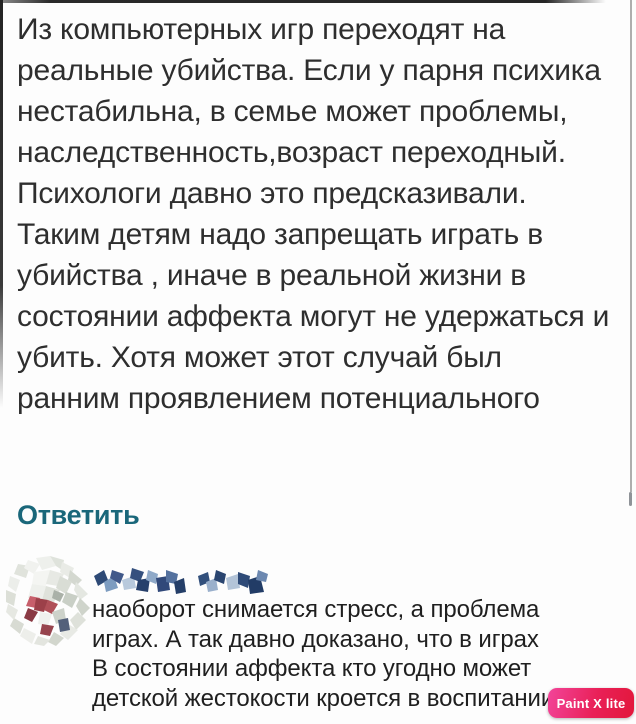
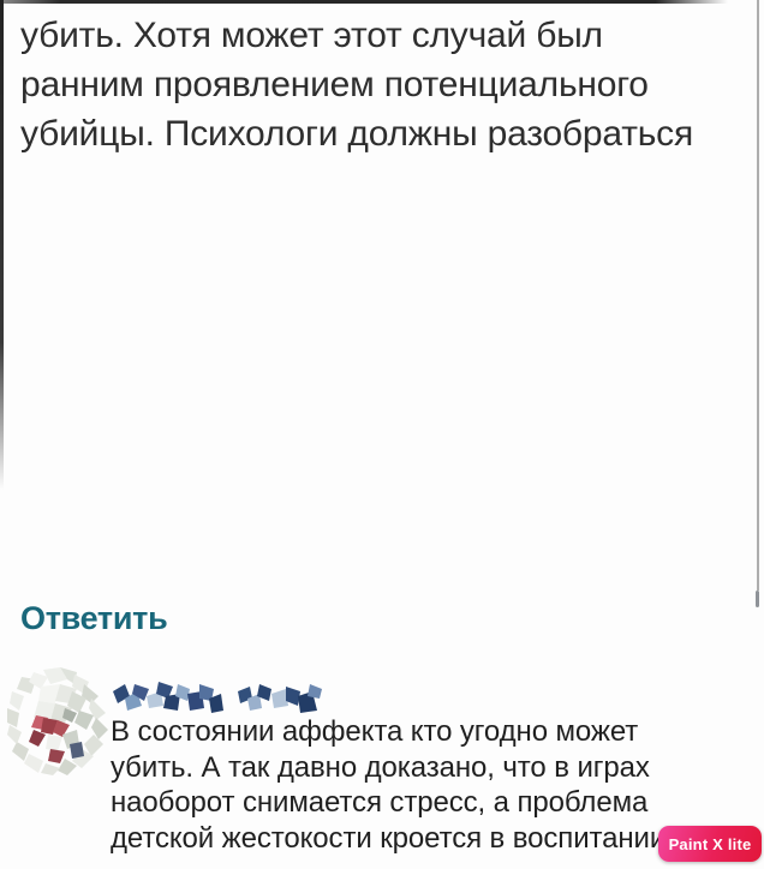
- Из компьютерных игр переходят на
- реальные убийства. Если у парня психика
- нестабильна, в семье может проблемы,
- наследственность,возраст переходный.
- Психологи давно это предсказивали.
- Таким детям надо запрещать играть в
- убийства , иначе в реальной жизни в
- состоянии аффекта могут не удержаться и
  убить. Хотя может этот случай был
  ранним проявлением потенциального
+ убийцы. Психологи должны разобраться
  Ответить
- наоборот снимается стресс, а проблема
+ В состоянии аффекта кто угодно может
- играх. А так давно доказано, что в играх
+ убить. А так давно доказано, что в играх
- В состоянии аффекта кто угодно может
+ наоборот снимается стресс, а проблема
  детской жестокости кроется в воспитани
  Paint X lite
